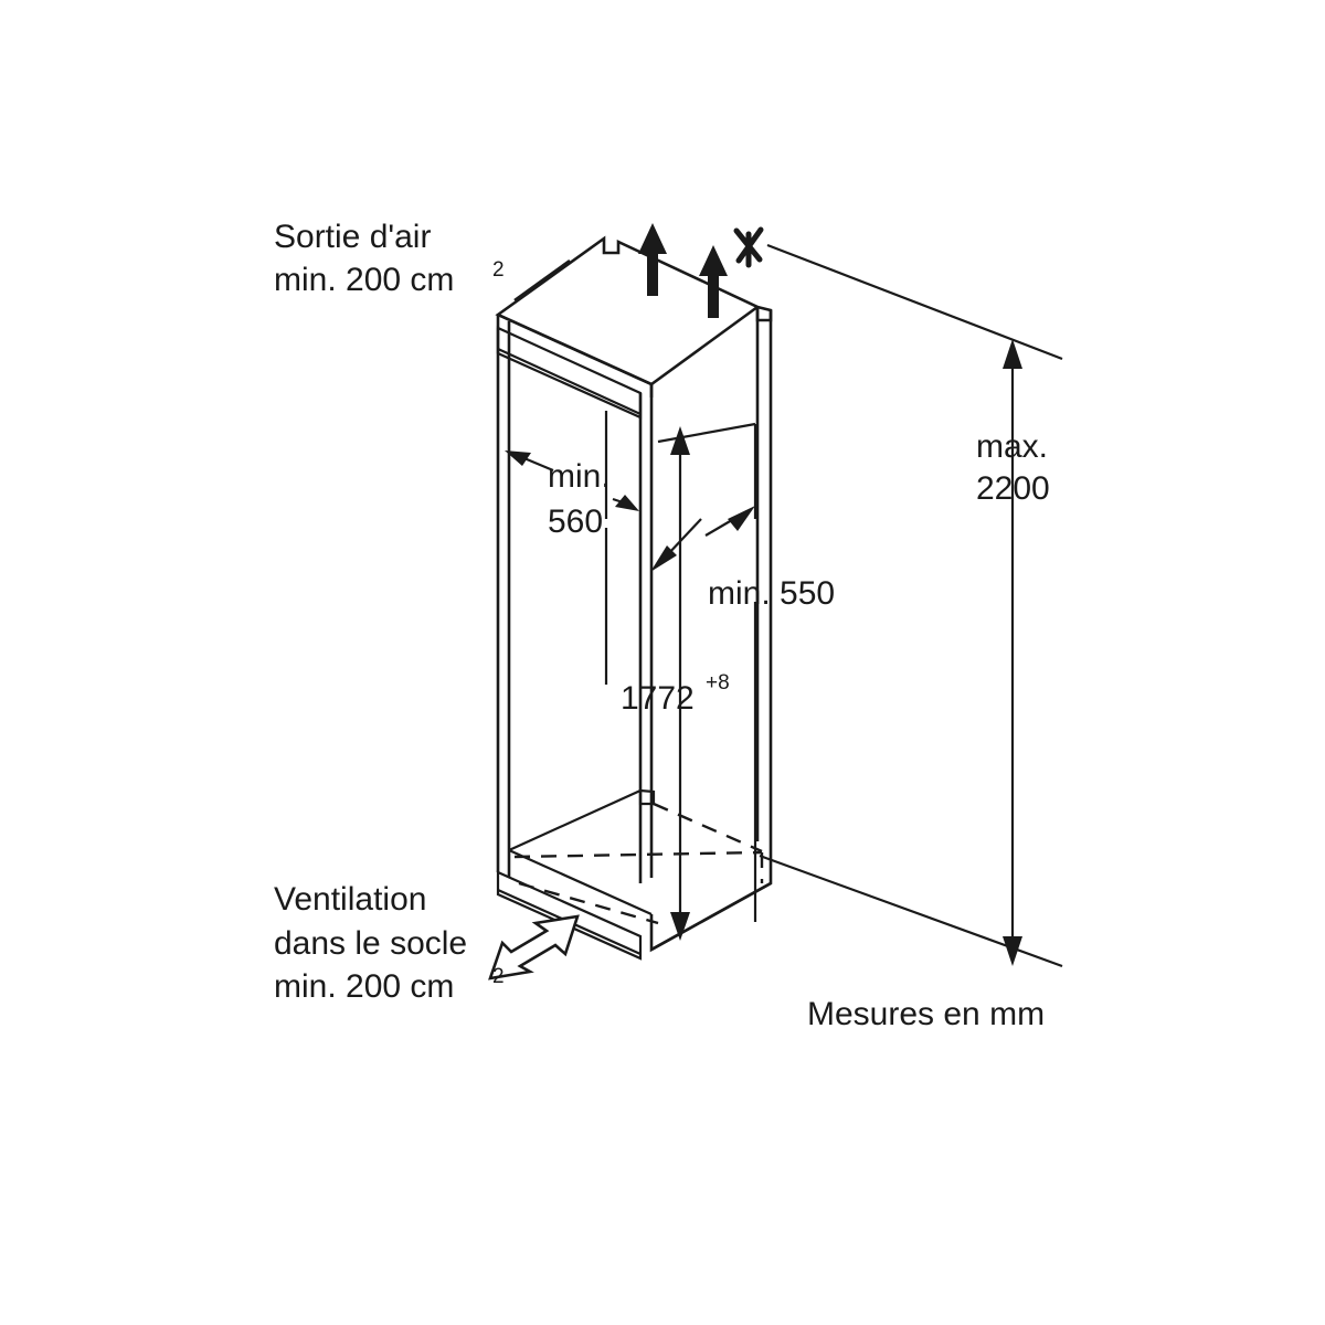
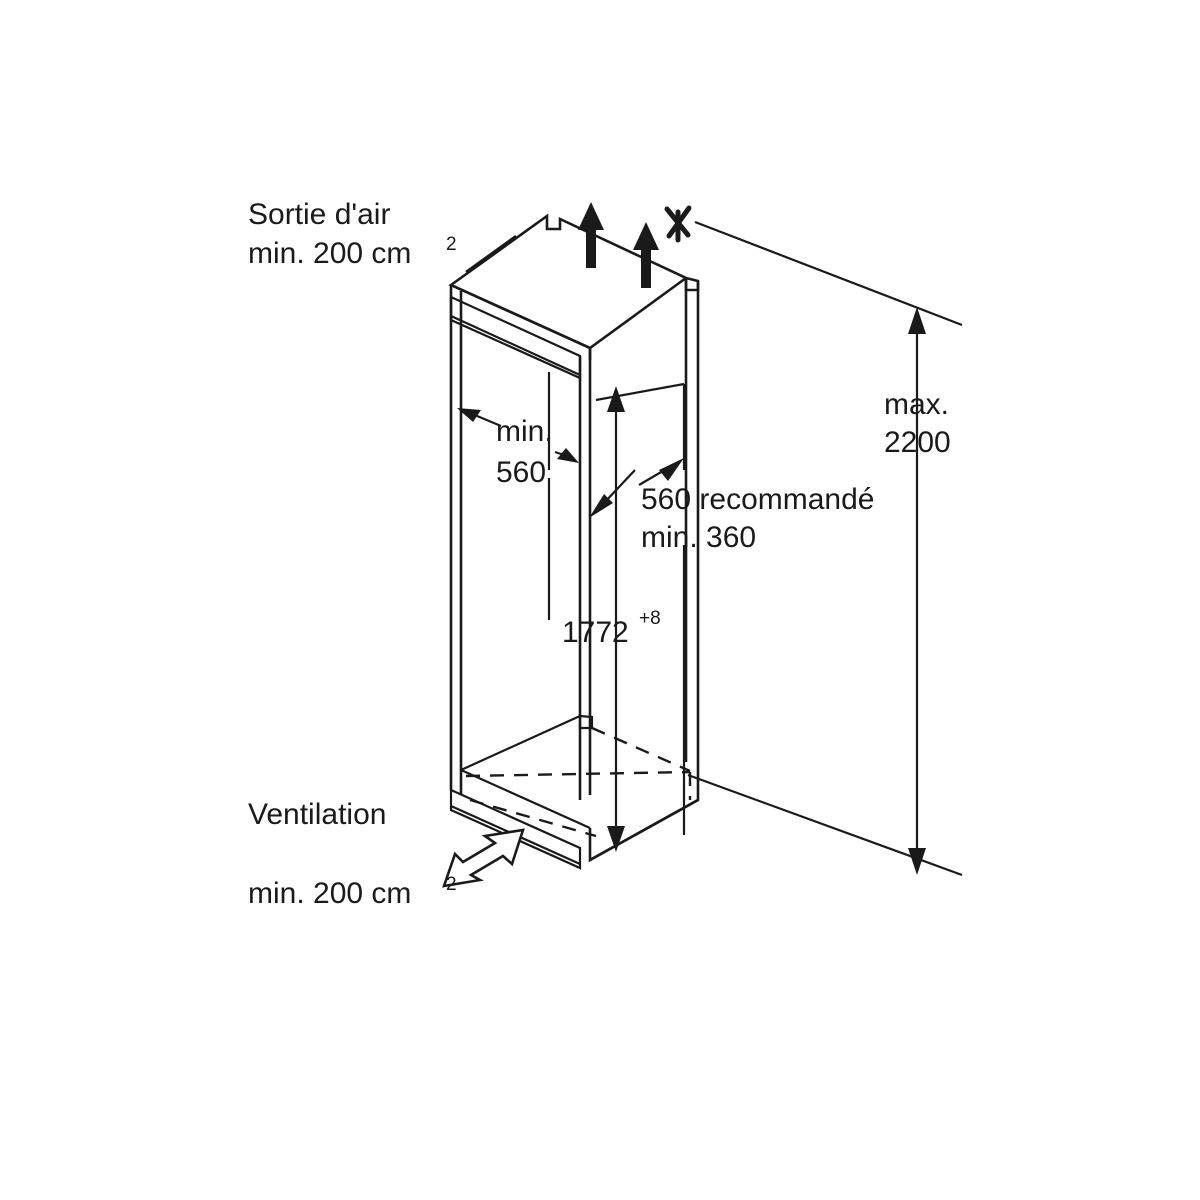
  Sortie d'air
  min. 200 cm
  2
  min.
  560
+ 560 recommandé
- min. 550
+ min. 360
  1772
  +8
  max.
  2200
  Ventilation
- dans le socle
  min. 200 cm
  2
- Mesures en mm
